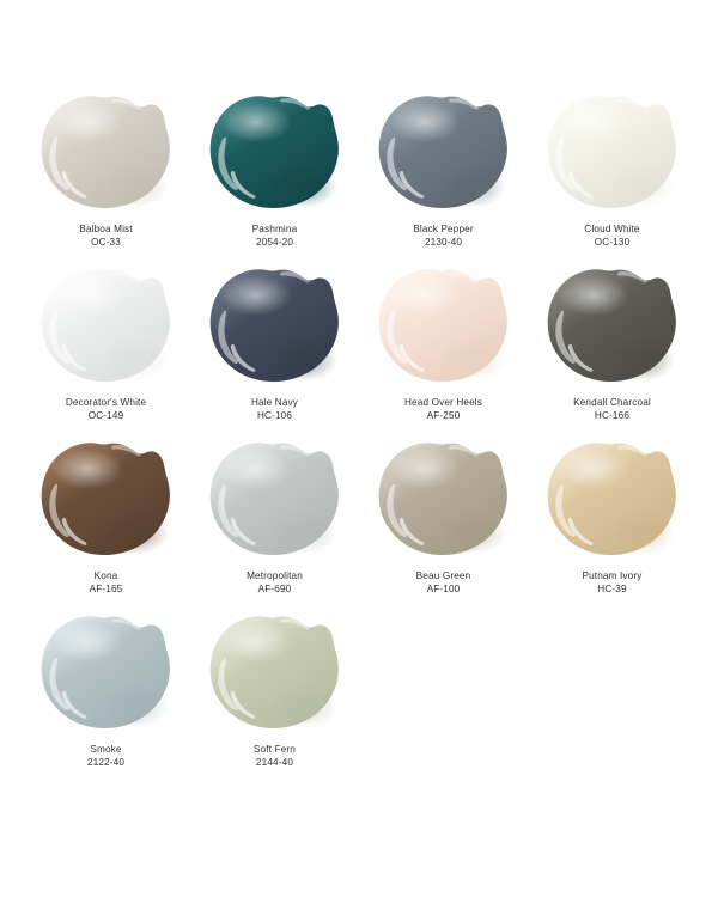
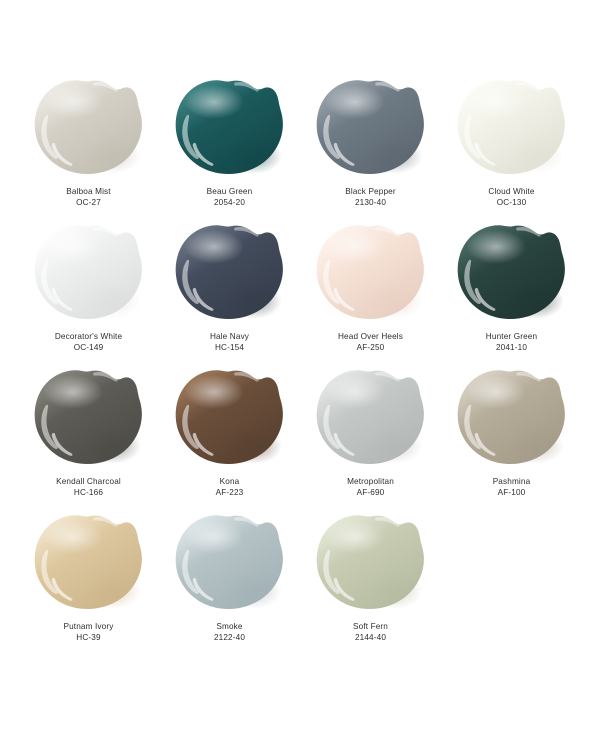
  Balboa Mist
- OC-33
+ OC-27
- Pashmina
+ Beau Green
  2054-20
  Black Pepper
  2130-40
  Cloud White
  OC-130
  Decorator's White
  OC-149
  Hale Navy
- HC-106
+ HC-154
  Head Over Heels
  AF-250
+ Hunter Green
+ 2041-10
  Kendall Charcoal
  HC-166
  Kona
- AF-165
+ AF-223
  Metropolitan
  AF-690
- Beau Green
+ Pashmina
  AF-100
  Putnam Ivory
  HC-39
  Smoke
  2122-40
  Soft Fern
  2144-40
